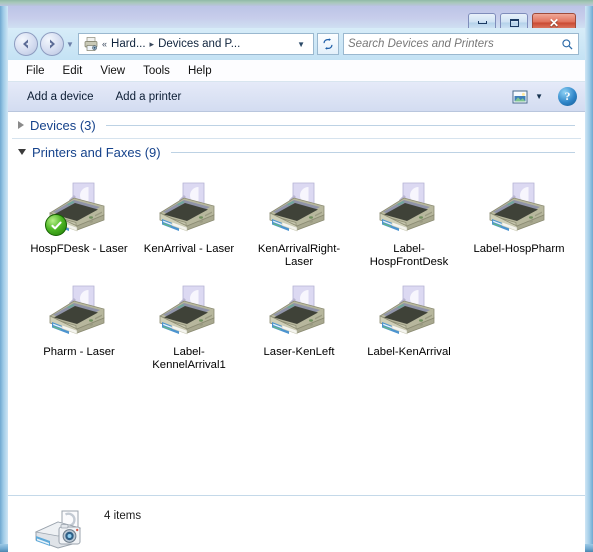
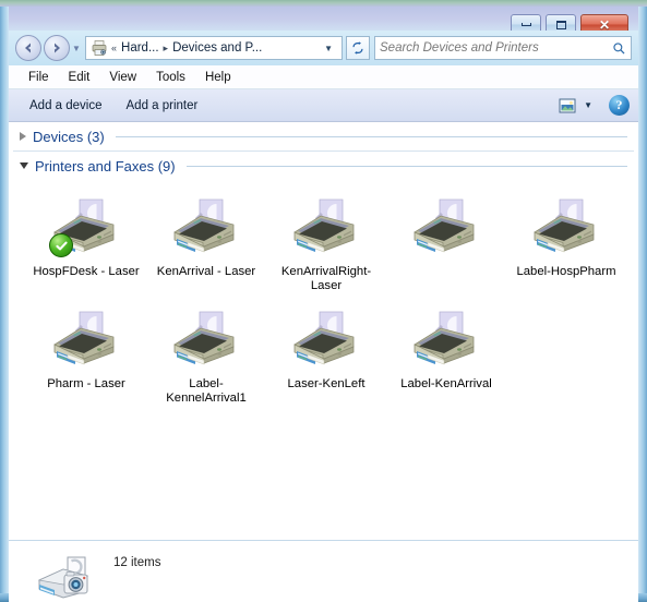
  ✕
  ▼
  «
  Hard...
  ▸
  Devices and P...
  ▼
  Search Devices and Printers
  File
  Edit
  View
  Tools
  Help
  Add a device
  Add a printer
  ▼
  ?
  Devices (3)
  Printers and Faxes (9)
  HospFDesk - Laser
  KenArrival - Laser
  KenArrivalRight-Laser
- Label-HospFrontDesk
  Label-HospPharm
  Pharm - Laser
  Label-KennelArrival1
  Laser-KenLeft
  Label-KenArrival
- 4 items
+ 12 items
